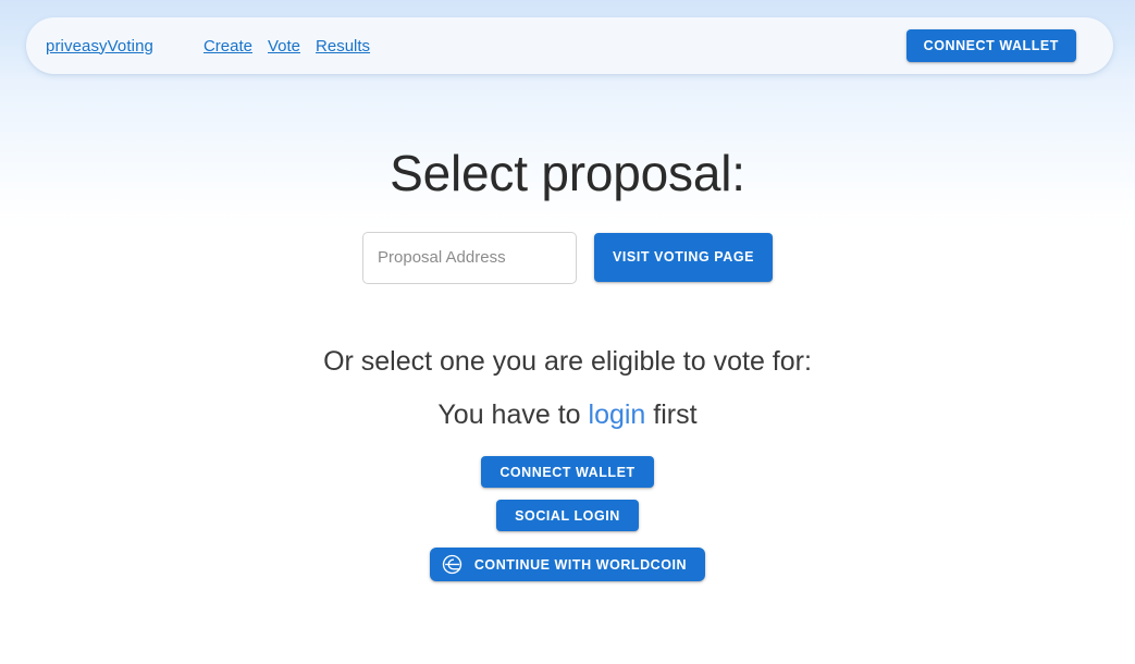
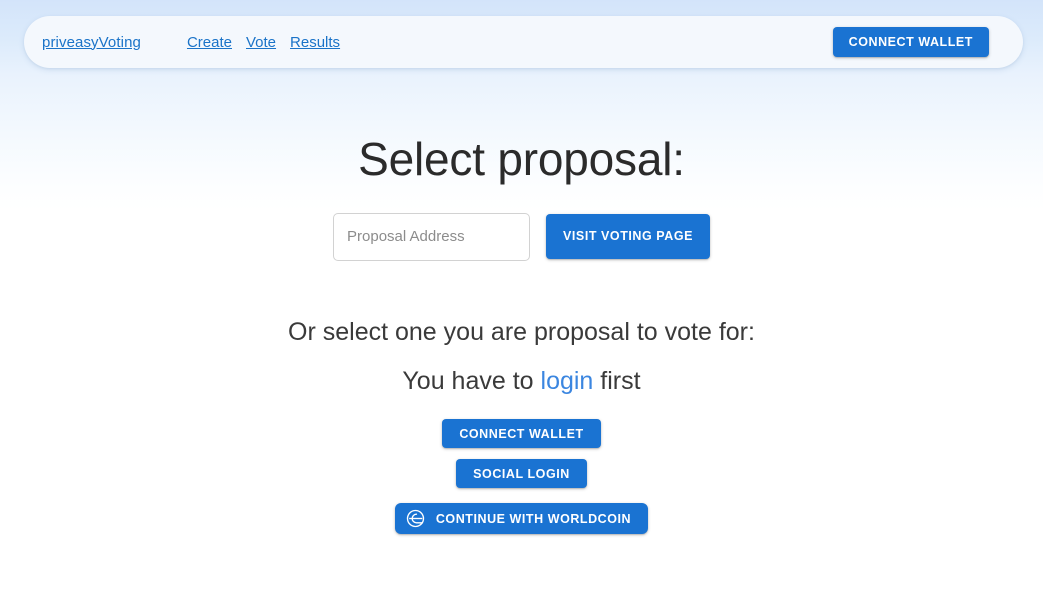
  priveasyVoting
  Create
  Vote
  Results
  CONNECT WALLET
  Select proposal:
  Proposal Address
  VISIT VOTING PAGE
- Or select one you are eligible to vote for:
+ Or select one you are proposal to vote for:
  You have to login first
  CONNECT WALLET
  SOCIAL LOGIN
  CONTINUE WITH WORLDCOIN
